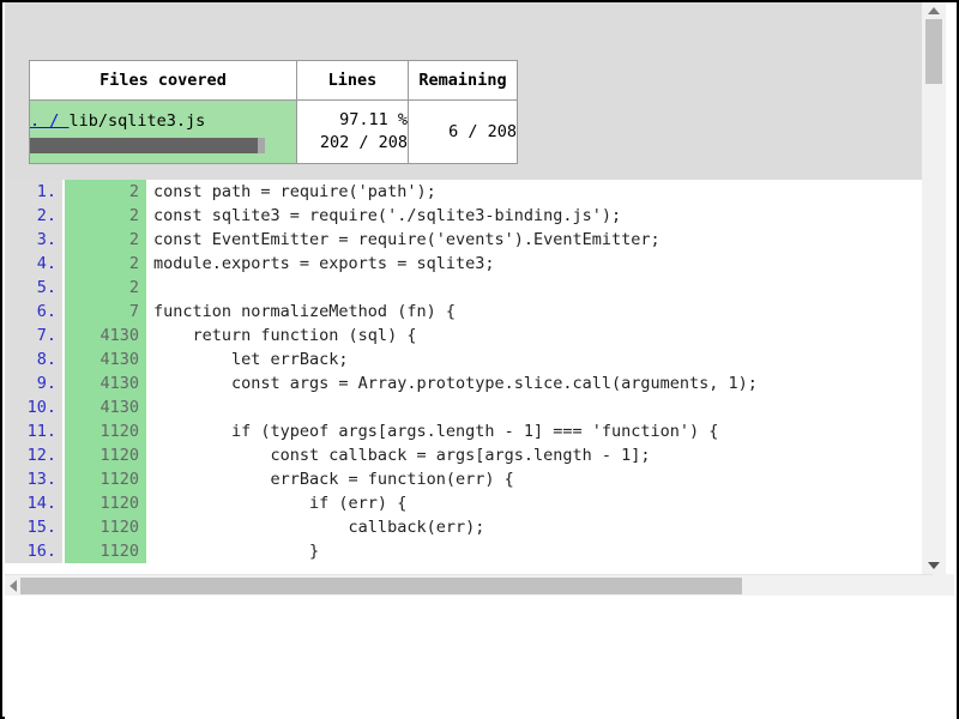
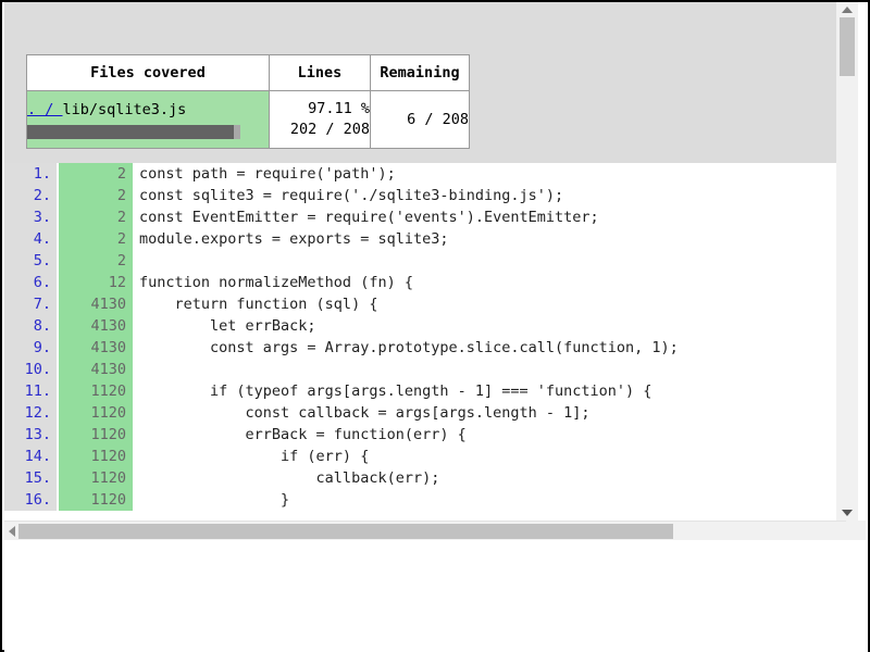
  Files covered	Lines	Remaining
  . / lib/sqlite3.js	97.11 % 202 / 208	6 / 208
  1.
  2
  const path = require('path');
  2.
  2
  const sqlite3 = require('./sqlite3-binding.js');
  3.
  2
  const EventEmitter = require('events').EventEmitter;
  4.
  2
  module.exports = exports = sqlite3;
  5.
  2
  6.
- 7
+ 12
  function normalizeMethod (fn) {
  7.
  4130
  return function (sql) {
  8.
  4130
  let errBack;
  9.
  4130
- const args = Array.prototype.slice.call(arguments, 1);
+ const args = Array.prototype.slice.call(function, 1);
  10.
  4130
  11.
  1120
  if (typeof args[args.length - 1] === 'function') {
  12.
  1120
  const callback = args[args.length - 1];
  13.
  1120
  errBack = function(err) {
  14.
  1120
  if (err) {
  15.
  1120
  callback(err);
  16.
  1120
  }
